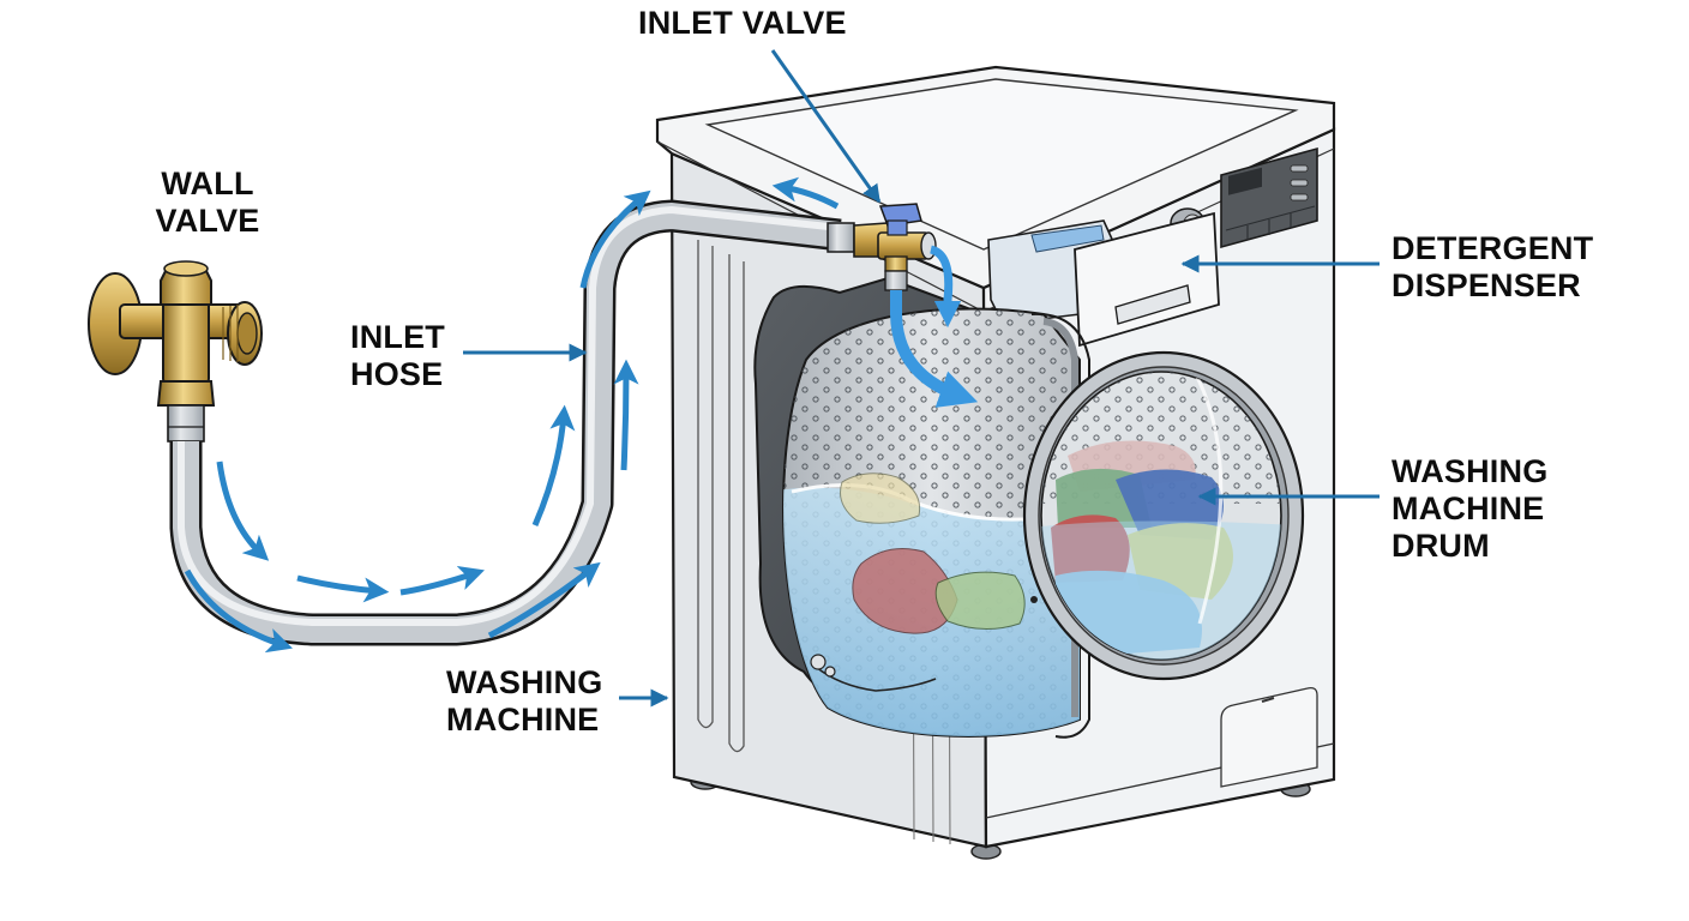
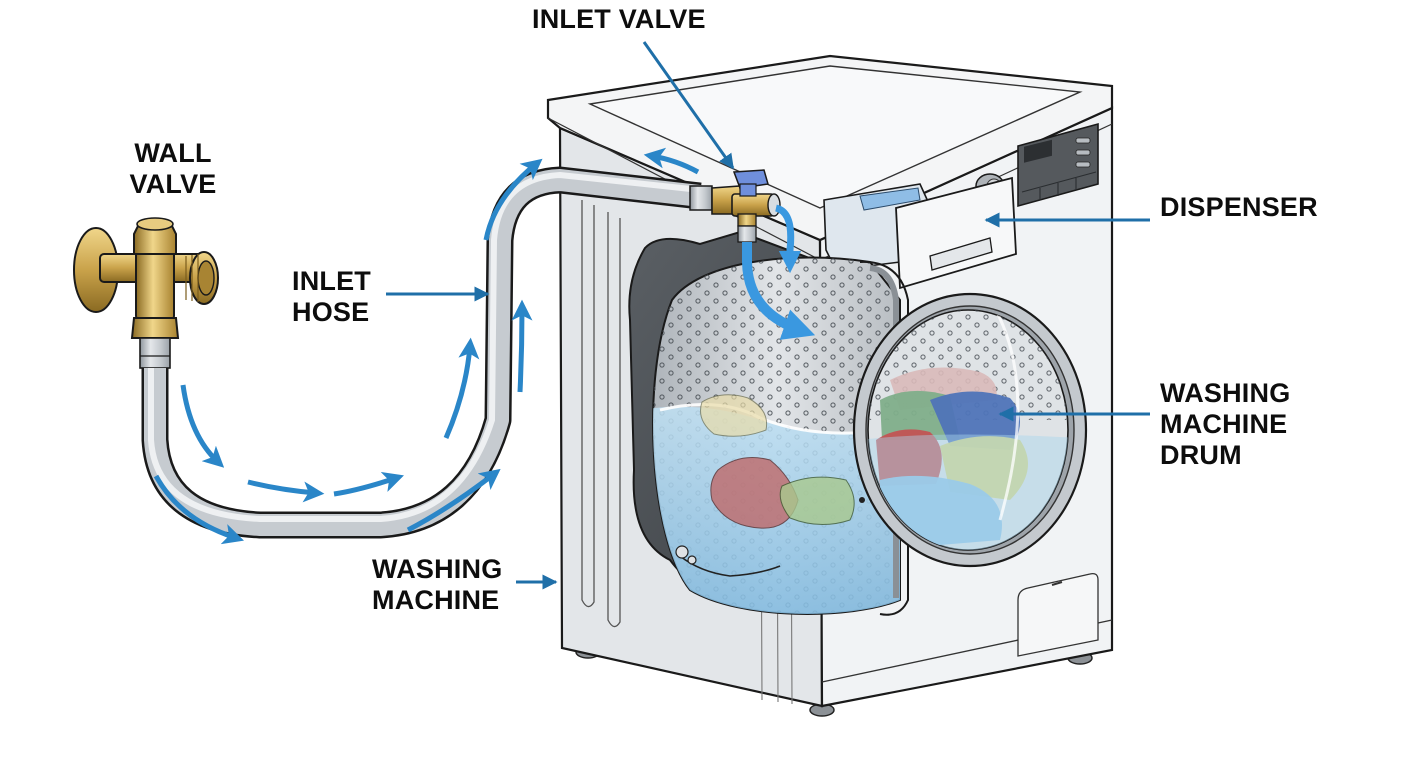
  INLET VALVE
  WALL
  VALVE
  INLET
  HOSE
- DETERGENT
  DISPENSER
  WASHING
  MACHINE
  DRUM
  WASHING
  MACHINE
